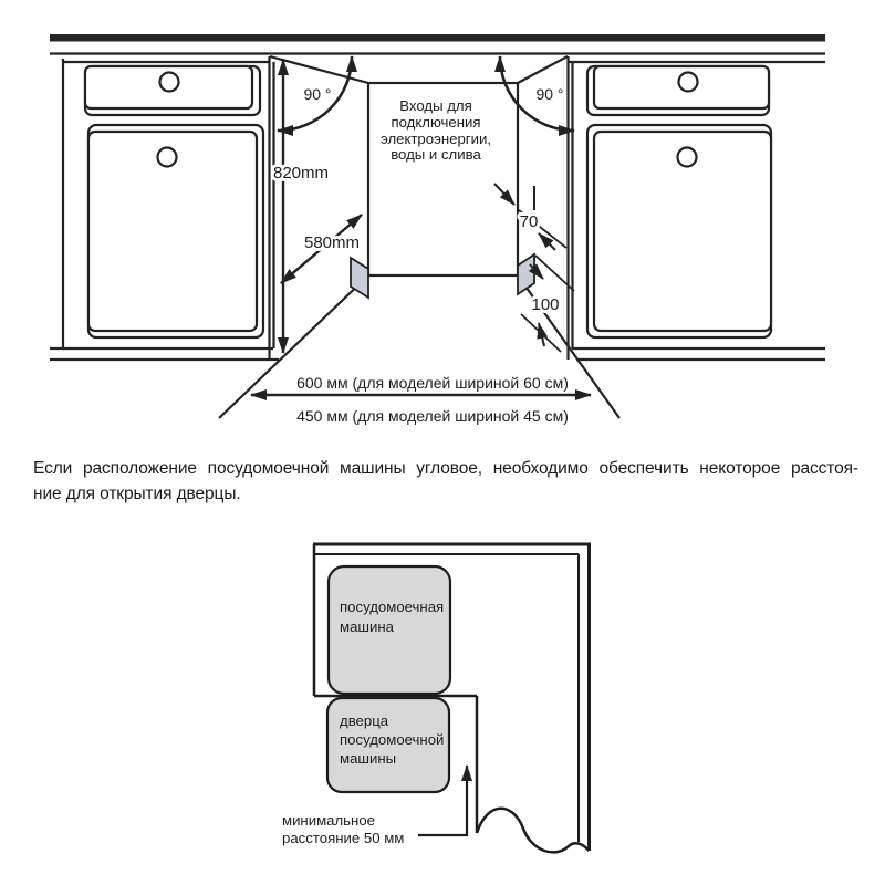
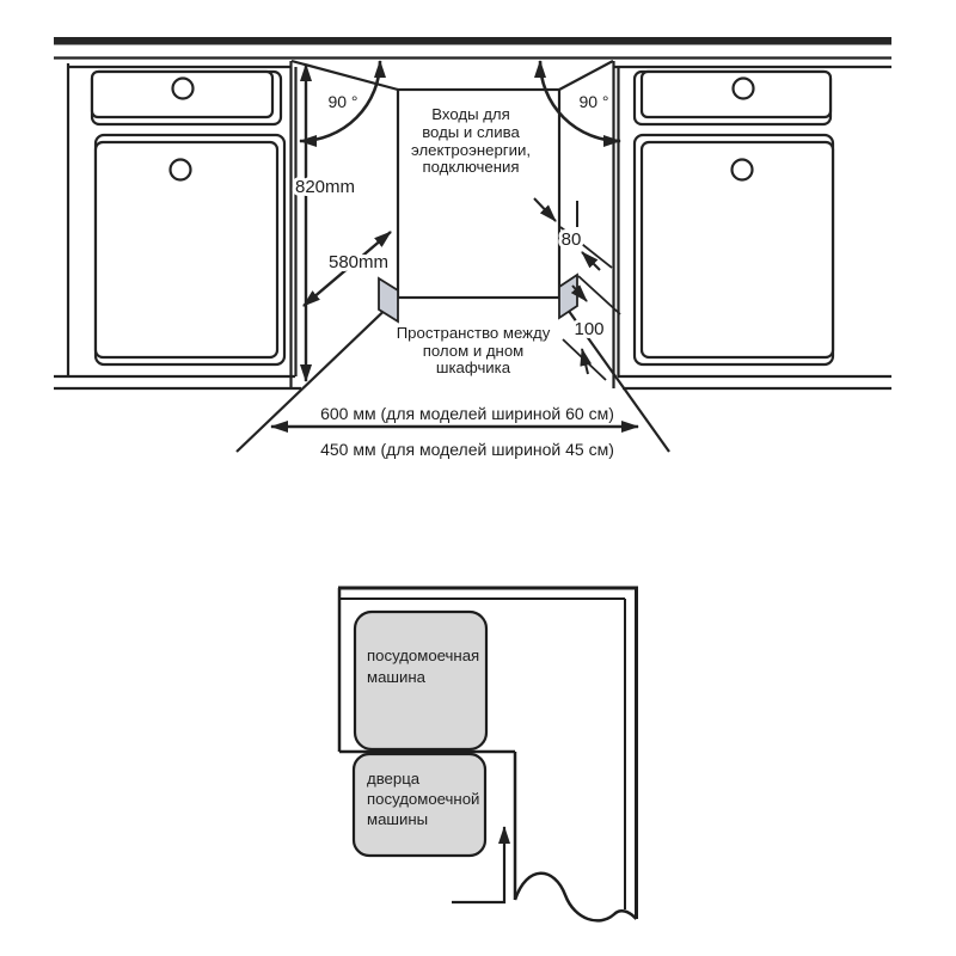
  90 °
  90 °
  820mm
  580mm
- 70
+ 80
  100
  600 мм (для моделей шириной 60 см)
  450 мм (для моделей шириной 45 см)
  Входы для
- подключения
+ воды и слива
  электроэнергии,
- воды и слива
+ подключения
+ Пространство между
+ полом и дном
+ шкафчика
  посудомоечная
  машина
  дверца
  посудомоечной
  машины
- минимальное
- расстояние 50 мм
- Если расположение посудомоечной машины угловое, необходимо обеспечить некоторое расстоя-
- ние для открытия дверцы.
